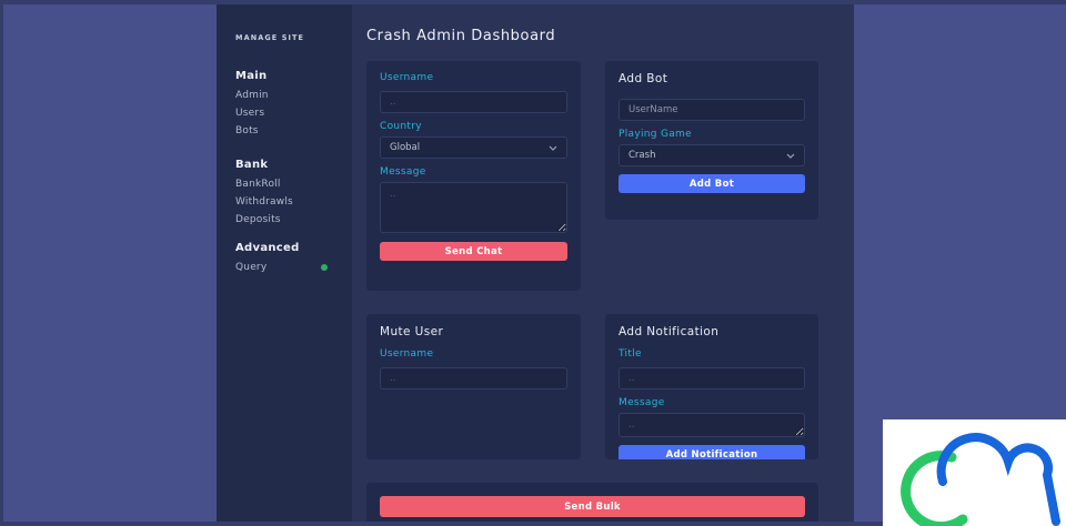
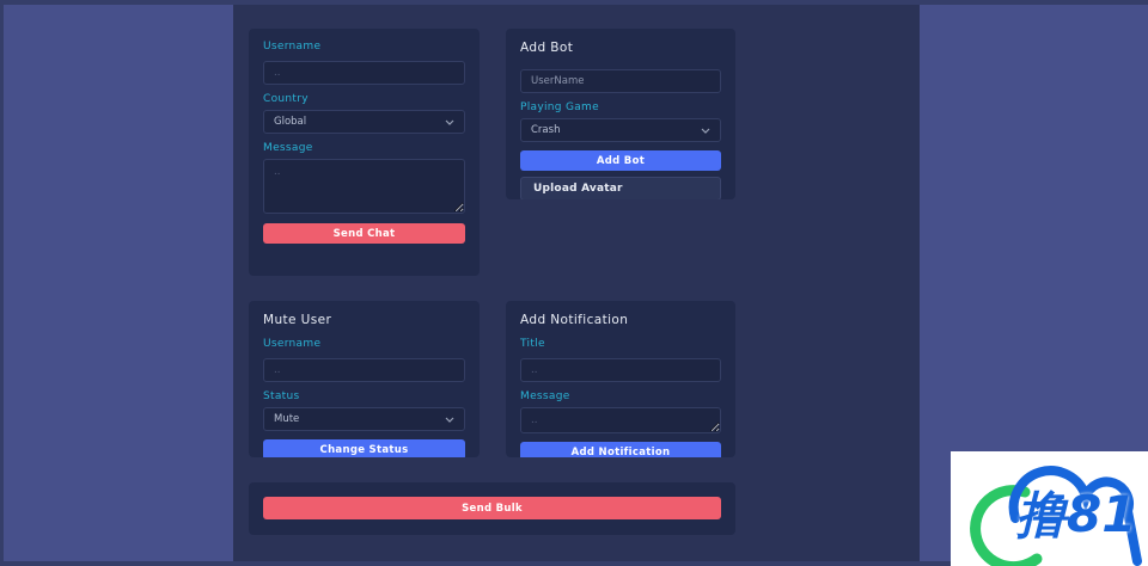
- MANAGE SITE
- Main
- Admin
- Users
- Bots
- Bank
- BankRoll
- Withdrawls
- Deposits
- Advanced
- Query
- Crash Admin Dashboard
  Username
  ..
  Country
  Global
  Message
  ..
  Send Chat
  Add Bot
  UserName
  Playing Game
  Crash
  Add Bot
+ Upload Avatar
  Mute User
  Username
  ..
+ Status
+ Mute
+ Change Status
  Add Notification
  Title
  ..
  Message
  ..
  Add Notification
  Send Bulk
+ 撸81
